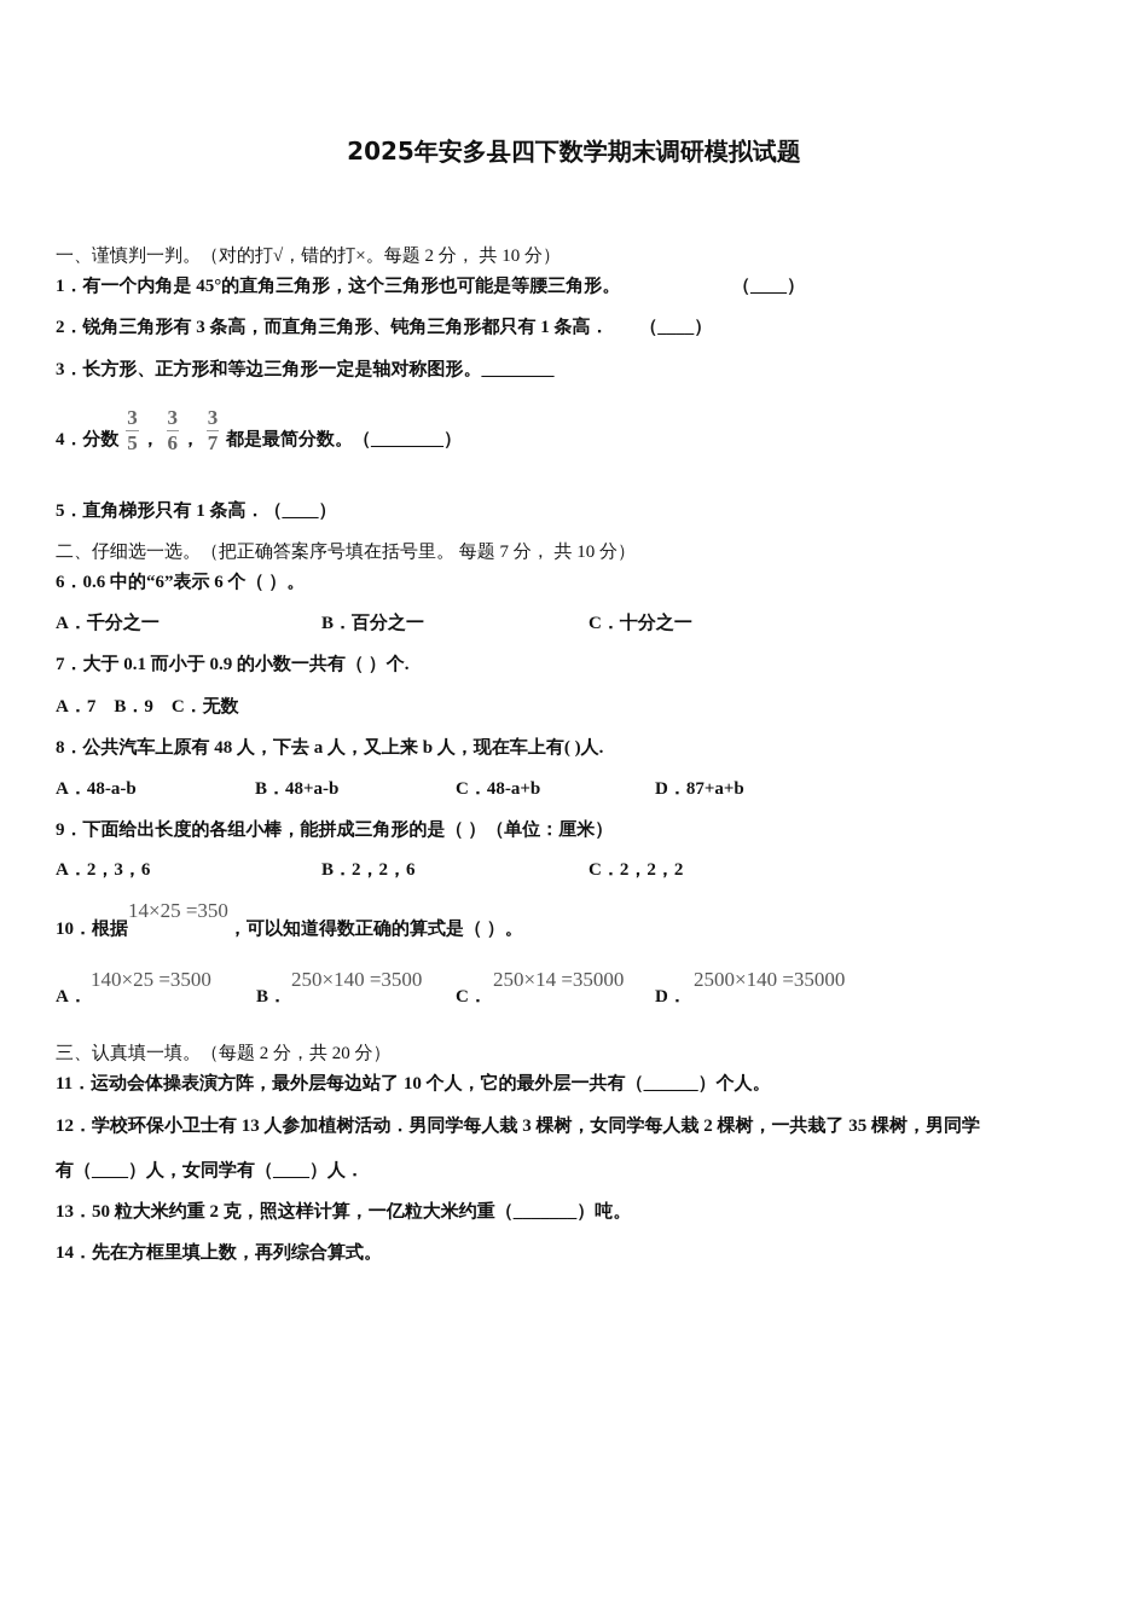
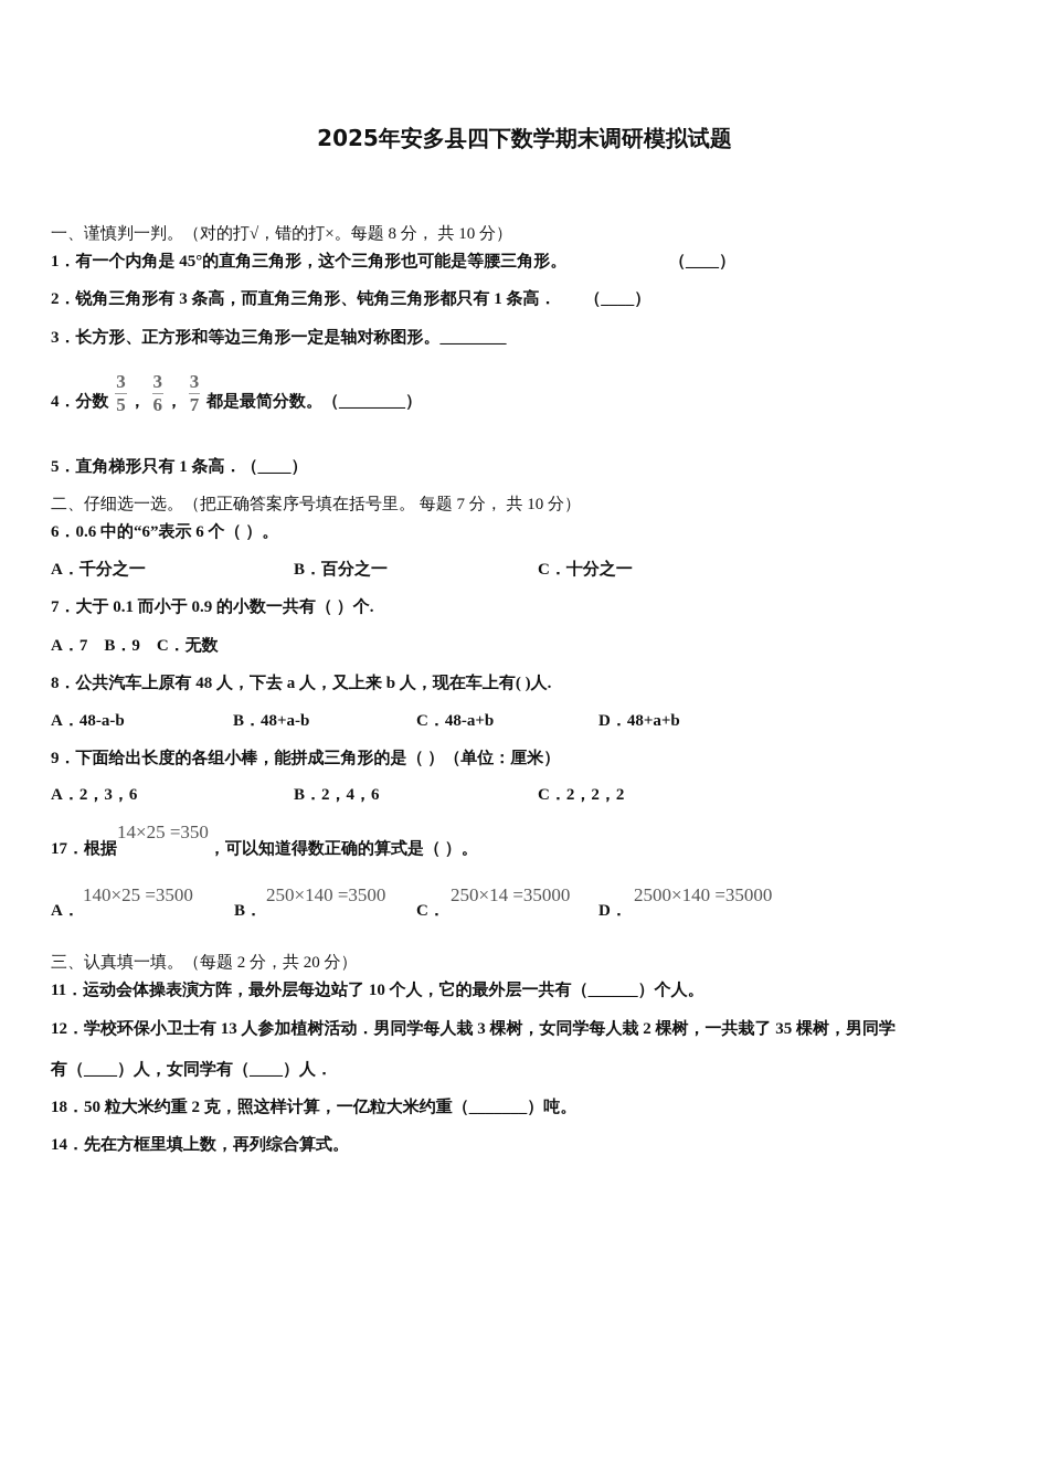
  2025年安多县四下数学期末调研模拟试题
- 一、谨慎判一判。（对的打√，错的打×。每题 2 分， 共 10 分）
+ 一、谨慎判一判。（对的打√，错的打×。每题 8 分， 共 10 分）
  1．有一个内角是 45°的直角三角形，这个三角形也可能是等腰三角形。
  （____）
  2．锐角三角形有 3 条高，而直角三角形、钝角三角形都只有 1 条高． （____）
  3．长方形、正方形和等边三角形一定是轴对称图形。________
  4．分数
  3
  5
  ，
  3
  6
  ，
  3
  7
  都是最简分数。（________）
  5．直角梯形只有 1 条高．（____）
  二、仔细选一选。（把正确答案序号填在括号里。 每题 7 分， 共 10 分）
  6．0.6 中的“6”表示 6 个（ ）。
  A．千分之一
  B．百分之一
  C．十分之一
  7．大于 0.1 而小于 0.9 的小数一共有（ ）个.
  A．7 B．9 C．无数
  8．公共汽车上原有 48 人，下去 a 人，又上来 b 人，现在车上有( )人.
  A．48-a-b
  B．48+a-b
  C．48-a+b
- D．87+a+b
+ D．48+a+b
  9．下面给出长度的各组小棒，能拼成三角形的是（ ）（单位：厘米）
  A．2，3，6
- B．2，2，6
+ B．2，4，6
  C．2，2，2
- 10．根据14×25 =350，可以知道得数正确的算式是（ ）。
+ 17．根据14×25 =350，可以知道得数正确的算式是（ ）。
  A．
  140×25 =3500
  B．
  250×140 =3500
  C．
  250×14 =35000
  D．
  2500×140 =35000
  三、认真填一填。（每题 2 分，共 20 分）
  11．运动会体操表演方阵，最外层每边站了 10 个人，它的最外层一共有（______）个人。
  12．学校环保小卫士有 13 人参加植树活动．男同学每人栽 3 棵树，女同学每人栽 2 棵树，一共栽了 35 棵树，男同学
  有（____）人，女同学有（____）人．
- 13．50 粒大米约重 2 克，照这样计算，一亿粒大米约重（_______）吨。
+ 18．50 粒大米约重 2 克，照这样计算，一亿粒大米约重（_______）吨。
  14．先在方框里填上数，再列综合算式。
